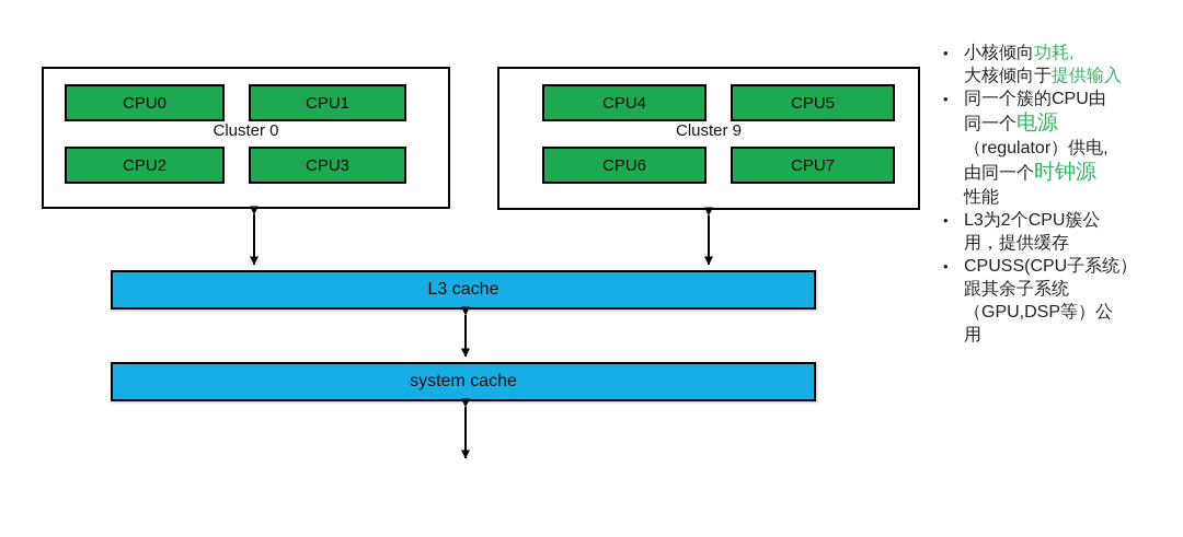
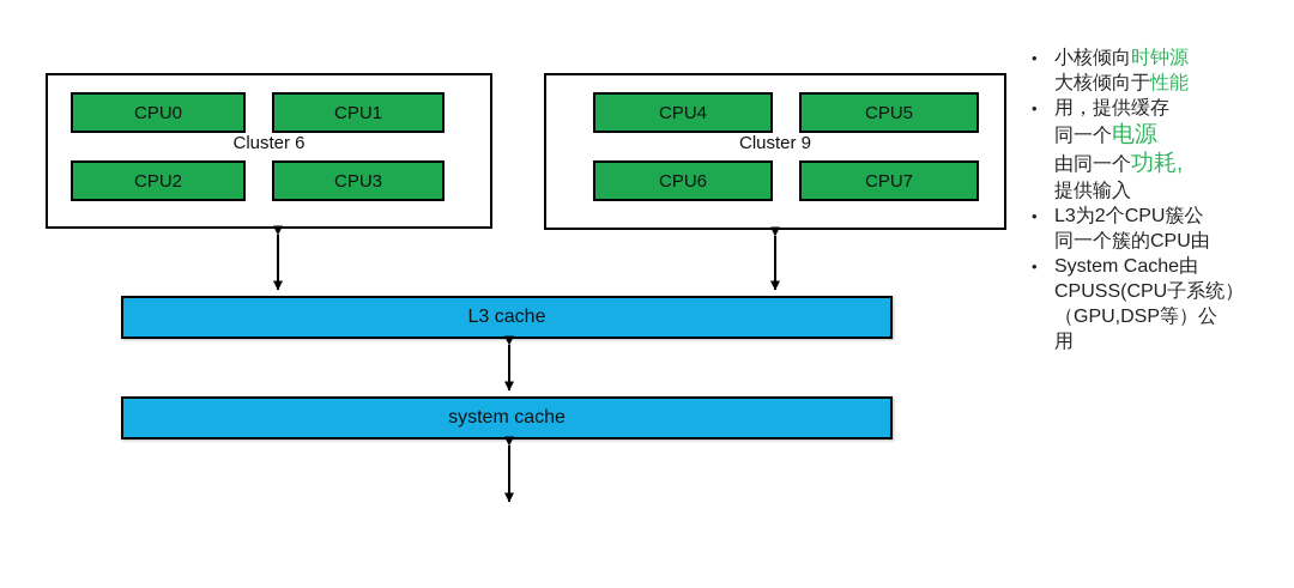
  CPU0
  CPU1
- Cluster 0
+ Cluster 6
  CPU2
  CPU3
  CPU4
  CPU5
  Cluster 9
  CPU6
  CPU7
  L3 cache
  system cache
  •
- 小核倾向功耗,
+ 小核倾向时钟源
- 大核倾向于提供输入
+ 大核倾向于性能
  •
- 同一个簇的CPU由
+ 用，提供缓存
  同一个电源
- （regulator）供电,
- 由同一个时钟源
+ 由同一个功耗,
- 性能
+ 提供输入
  •
  L3为2个CPU簇公
- 用，提供缓存
+ 同一个簇的CPU由
  •
+ System Cache由
  CPUSS(CPU子系统）
- 跟其余子系统
  （GPU,DSP等）公
  用
